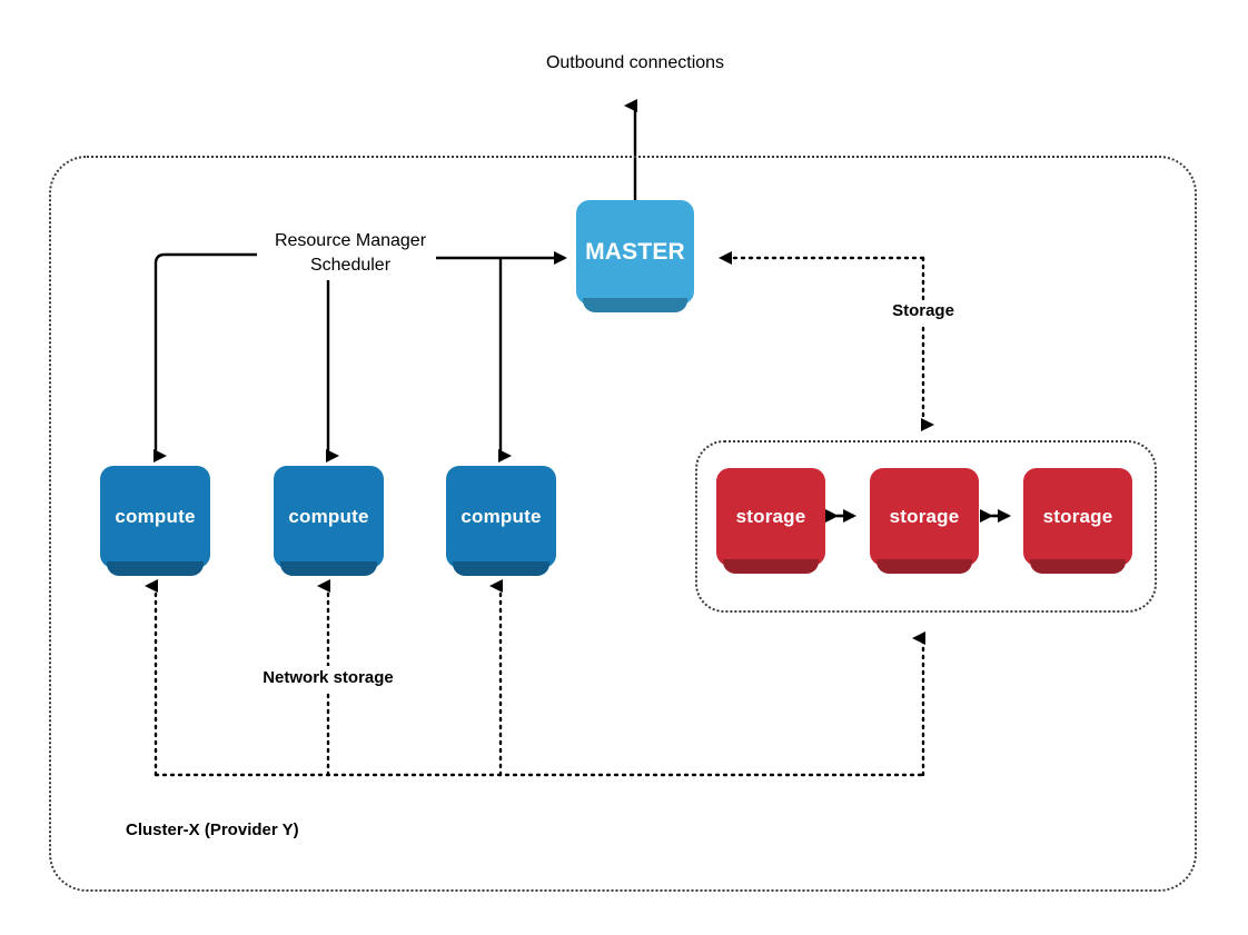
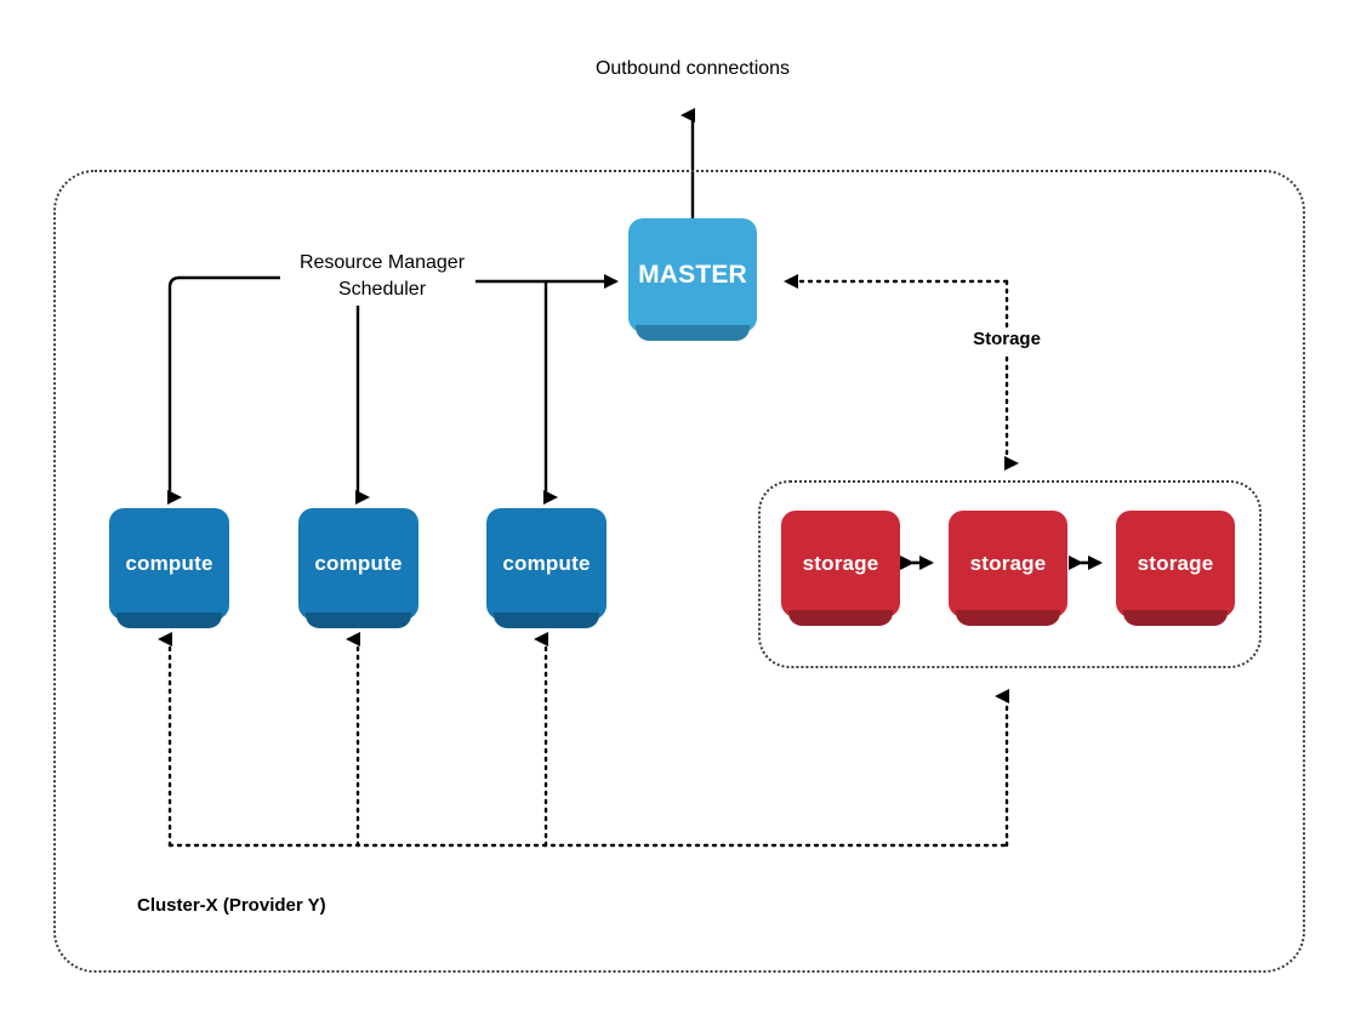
  MASTER
  compute
  compute
  compute
  storage
  storage
  storage
  Outbound connections
  Resource Manager
  Scheduler
  Storage
- Network storage
  Cluster-X (Provider Y)
